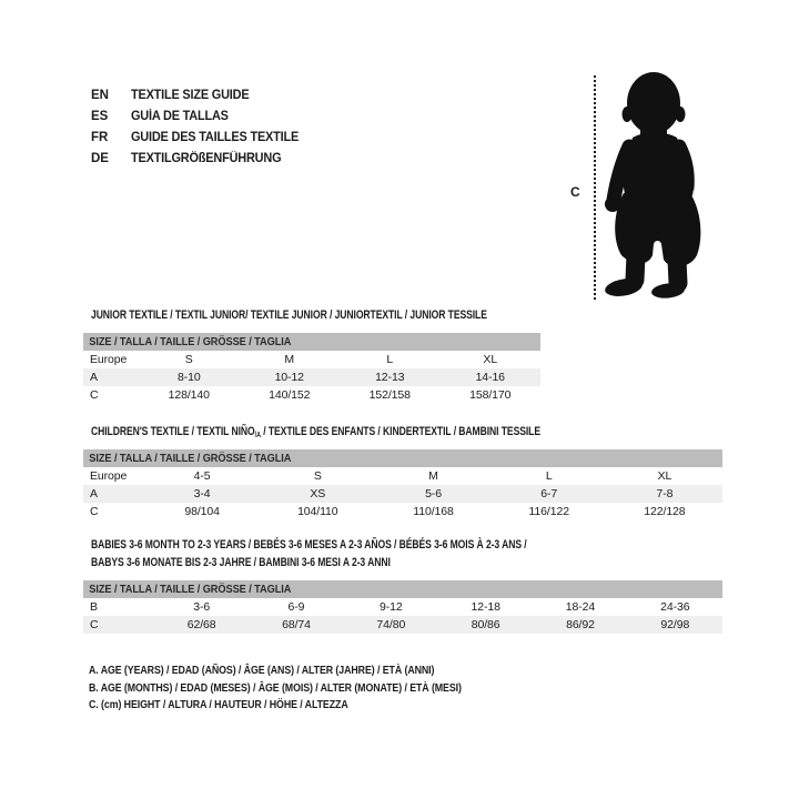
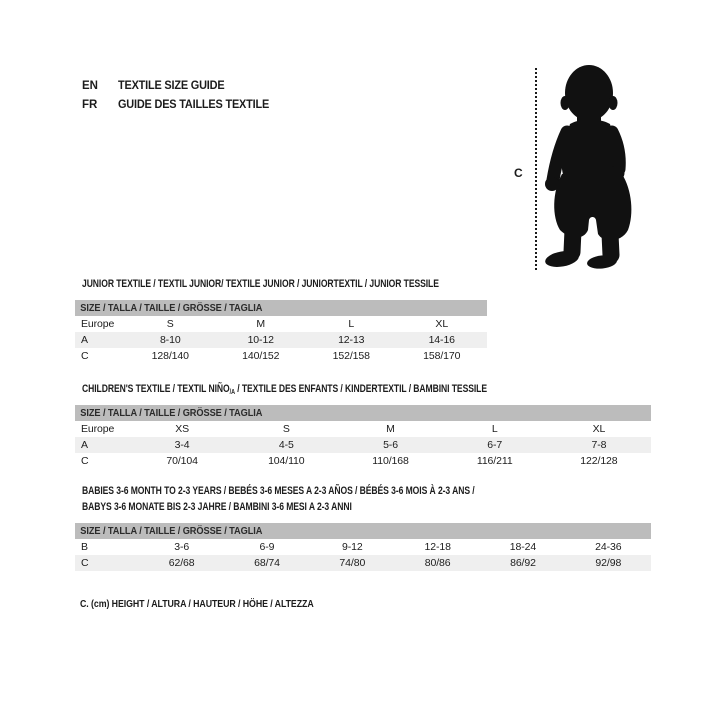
  EN
  TEXTILE SIZE GUIDE
- ES
- GUÍA DE TALLAS
  FR
  GUIDE DES TAILLES TEXTILE
- DE
- TEXTILGRÖßENFÜHRUNG
  C
  JUNIOR TEXTILE / TEXTIL JUNIOR/ TEXTILE JUNIOR / JUNIORTEXTIL / JUNIOR TESSILE
  SIZE / TALLA / TAILLE / GRÖSSE / TAGLIA
  Europe
  S
  M
  L
  XL
  A
  8-10
  10-12
  12-13
  14-16
  C
  128/140
  140/152
  152/158
  158/170
  CHILDREN'S TEXTILE / TEXTIL NIÑO / TEXTILE DES ENFANTS / KINDERTEXTIL / BAMBINI TESSILE
  SIZE / TALLA / TAILLE / GRÖSSE / TAGLIA
  Europe
- 4-5
+ XS
  S
  M
  L
  XL
  A
  3-4
- XS
+ 4-5
  5-6
  6-7
  7-8
  C
- 98/104
+ 70/104
  104/110
  110/168
- 116/122
+ 116/211
  122/128
  BABIES 3-6 MONTH TO 2-3 YEARS / BEBÉS 3-6 MESES A 2-3 AÑOS / BÉBÉS 3-6 MOIS À 2-3 ANS /
  BABYS 3-6 MONATE BIS 2-3 JAHRE / BAMBINI 3-6 MESI A 2-3 ANNI
  SIZE / TALLA / TAILLE / GRÖSSE / TAGLIA
  B
  3-6
  6-9
  9-12
  12-18
  18-24
  24-36
  C
  62/68
  68/74
  74/80
  80/86
  86/92
  92/98
- A. AGE (YEARS) / EDAD (AÑOS) / ÂGE (ANS) / ALTER (JAHRE) / ETÀ (ANNI)
- B. AGE (MONTHS) / EDAD (MESES) / ÂGE (MOIS) / ALTER (MONATE) / ETÀ (MESI)
  C. (cm) HEIGHT / ALTURA / HAUTEUR / HÖHE / ALTEZZA
